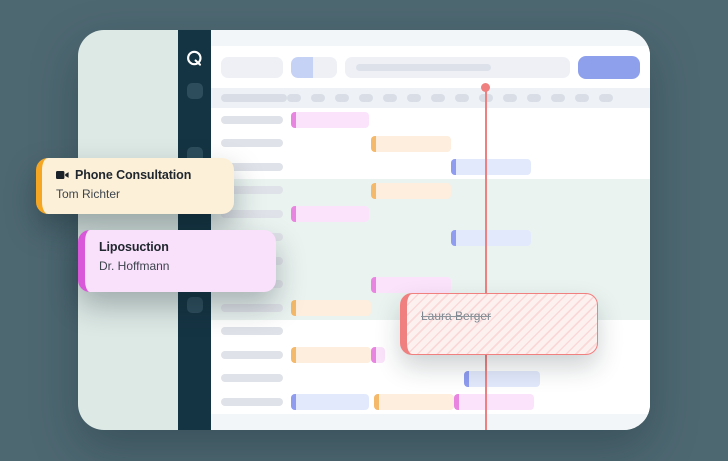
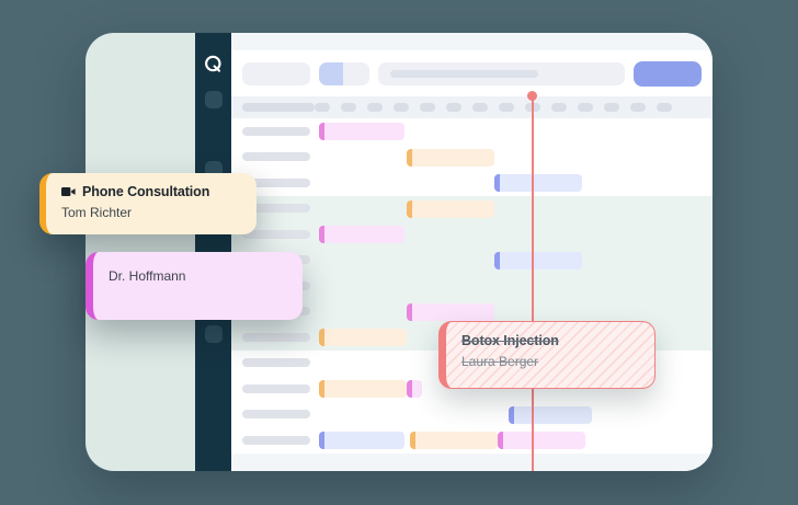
  Phone Consultation
  Tom Richter
- Liposuction
  Dr. Hoffmann
+ Botox Injection
  Laura Berger
